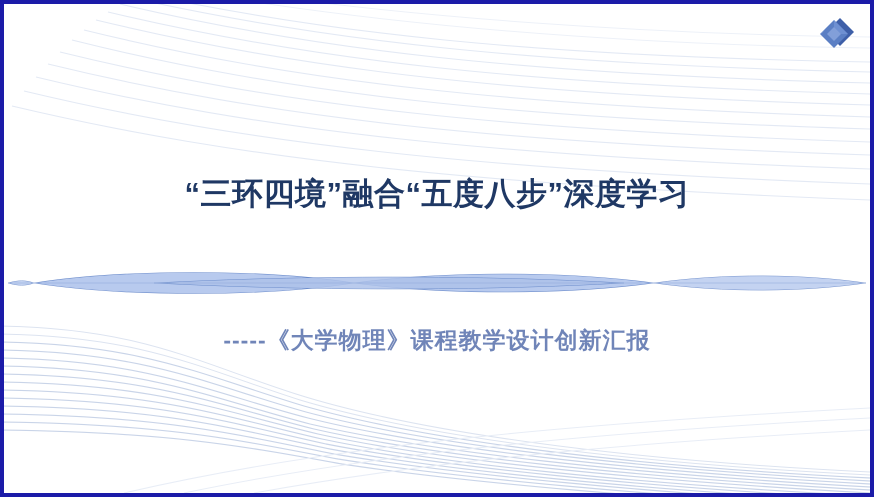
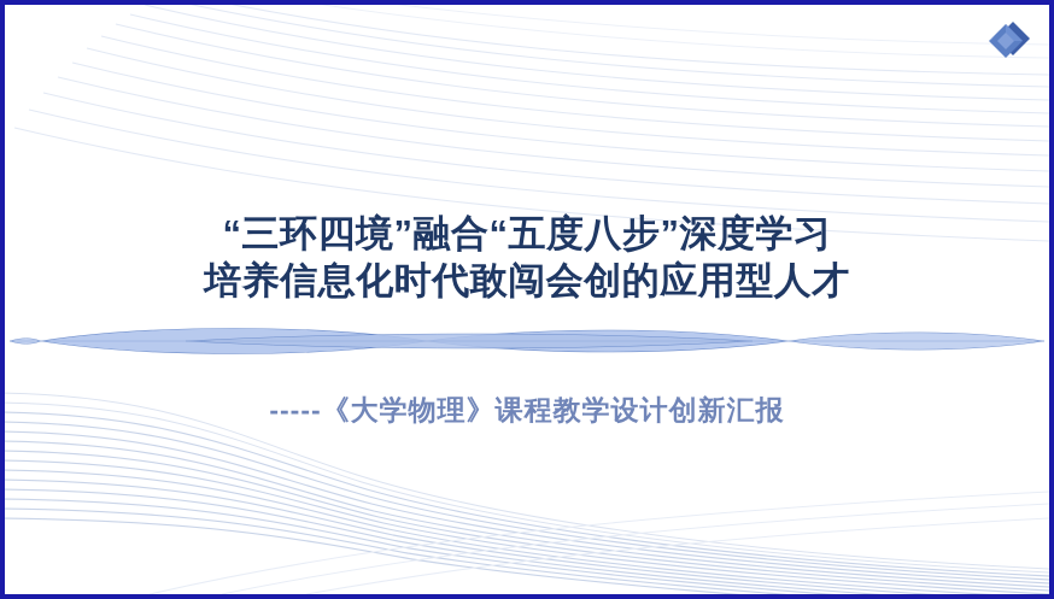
  “三环四境”融合“五度八步”深度学习
+ 培养信息化时代敢闯会创的应用型人才
  -----《大学物理》课程教学设计创新汇报
